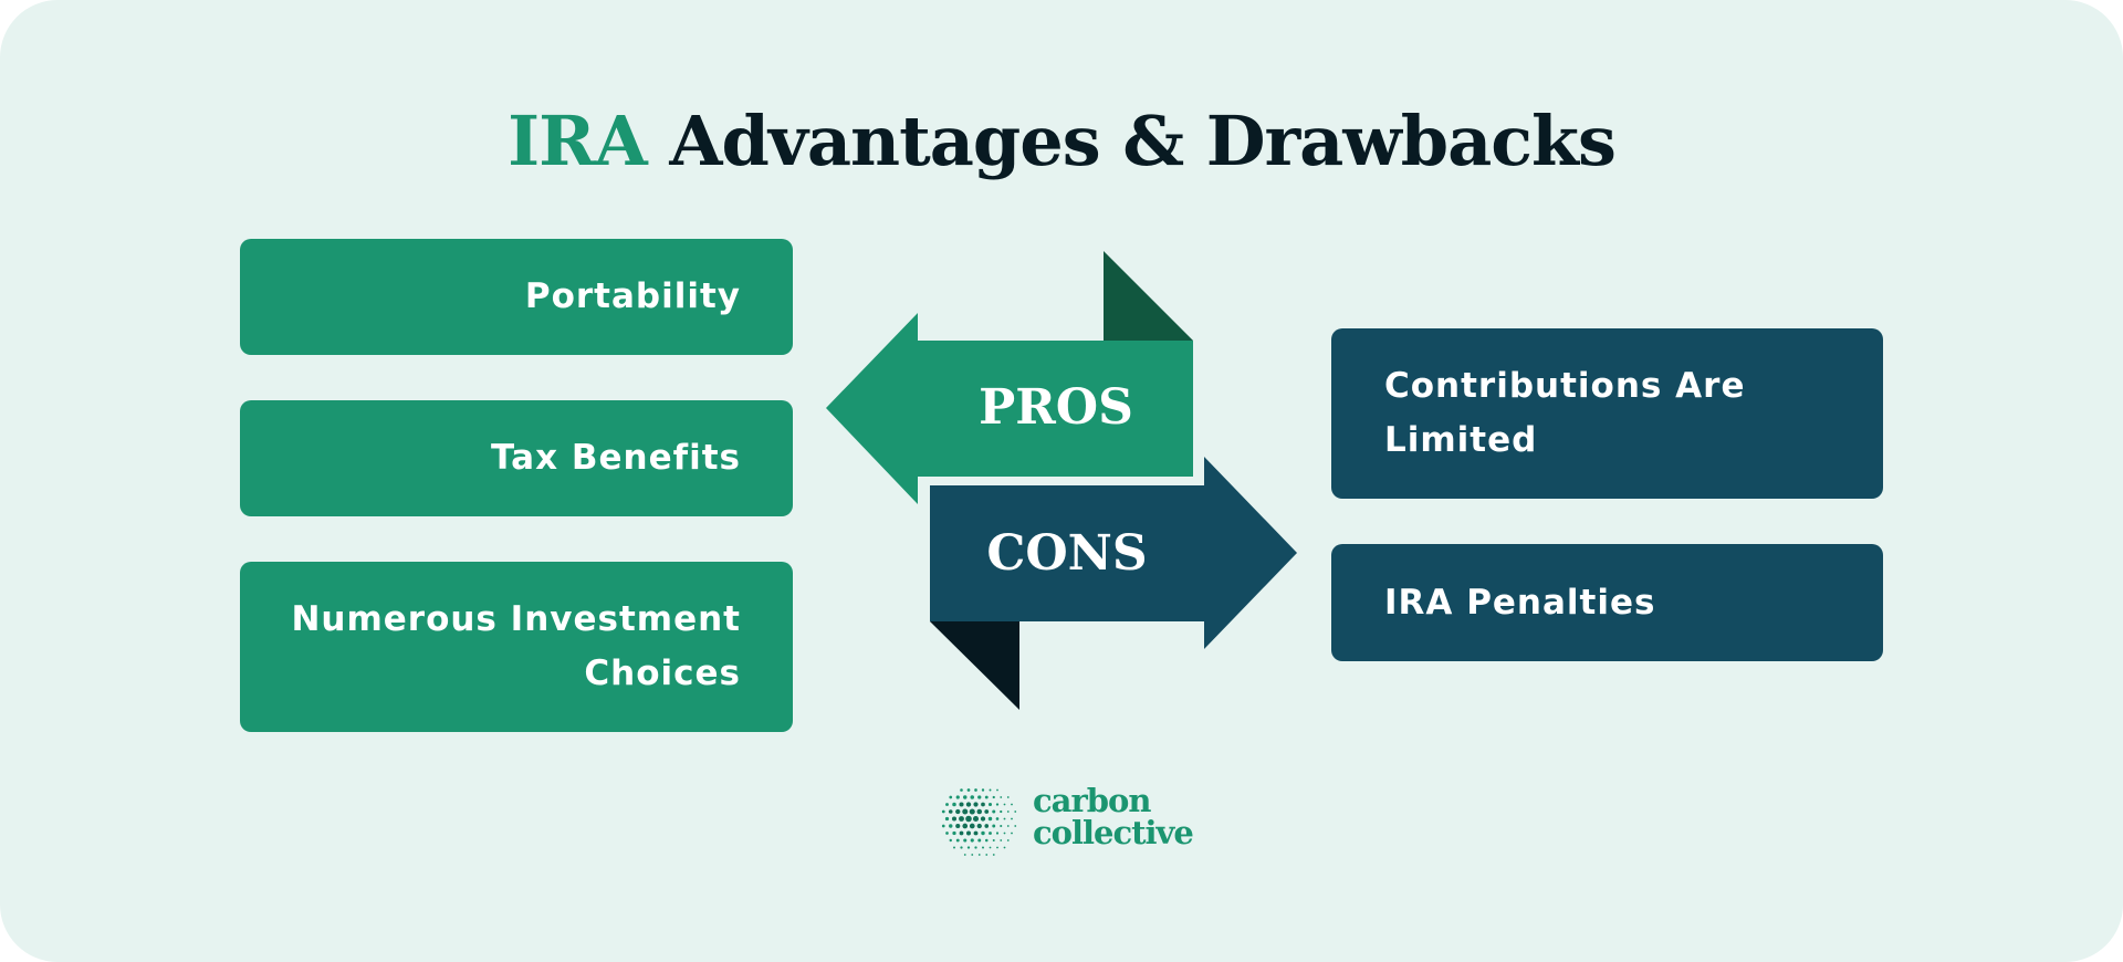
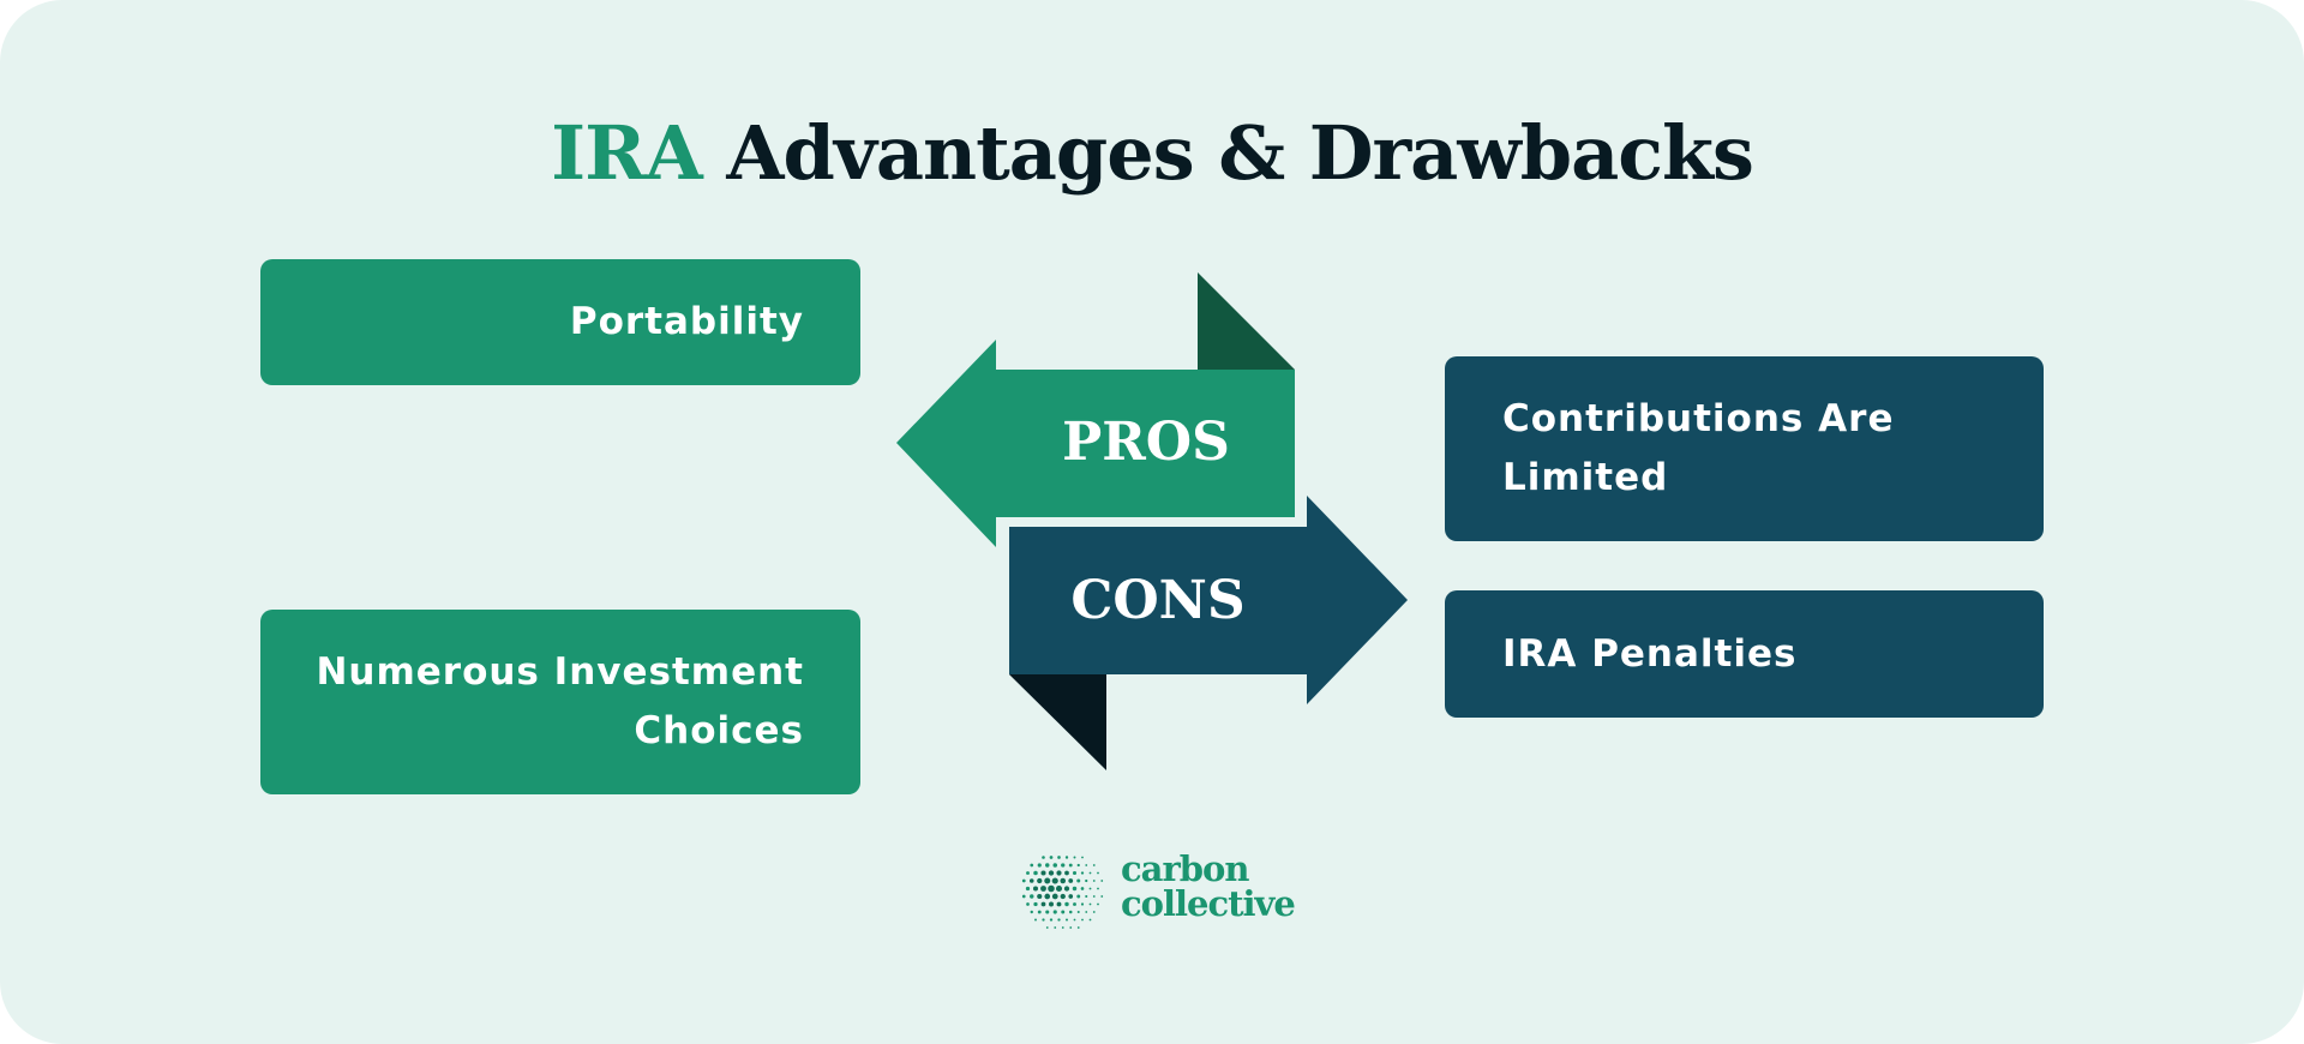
  IRA Advantages & Drawbacks
  Portability
- Tax Benefits
  Numerous Investment Choices
  Contributions Are Limited
  IRA Penalties
  PROS
  CONS
  carbon
  collective
